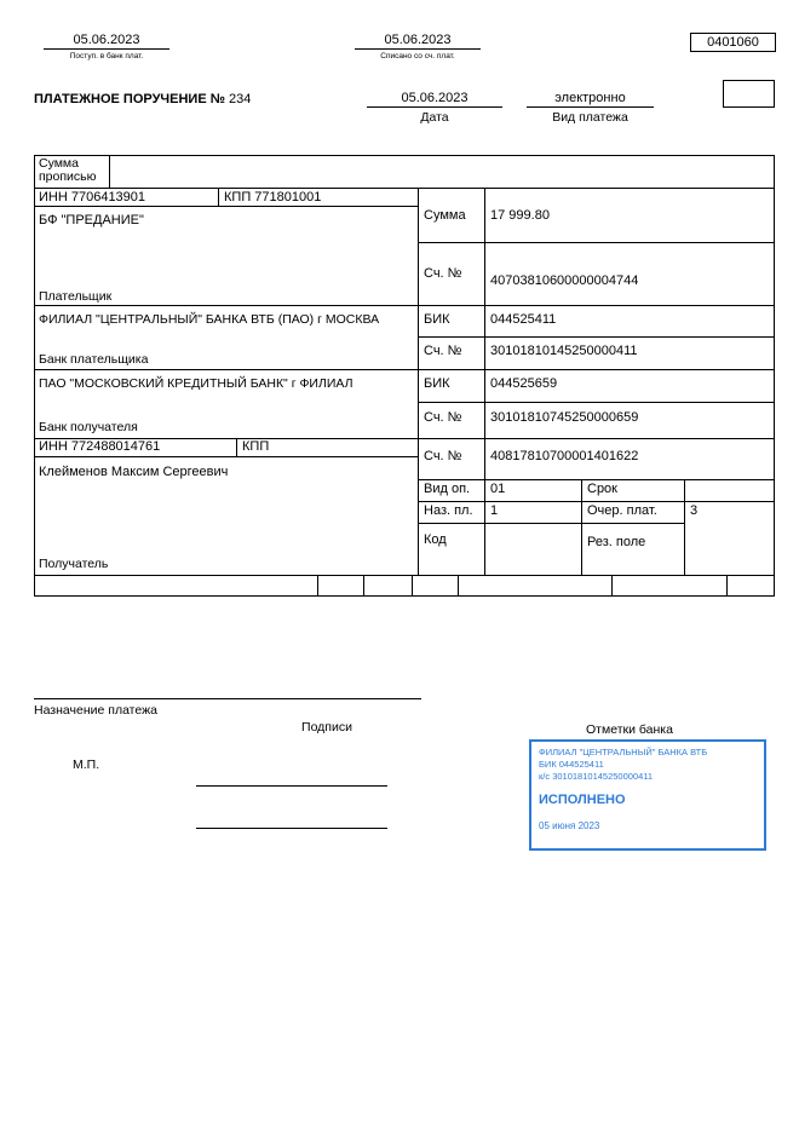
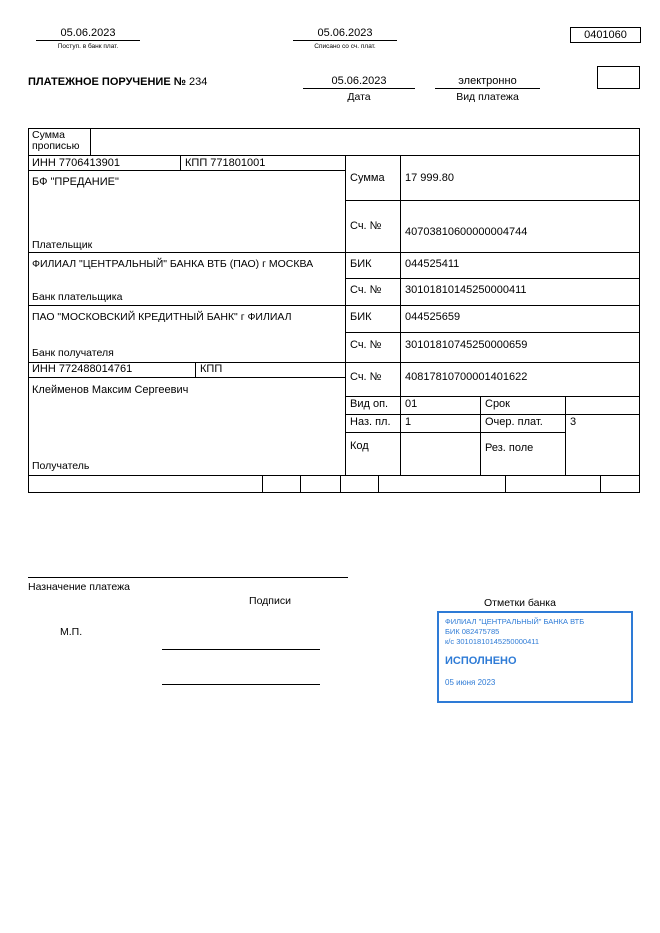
  05.06.2023
  05.06.2023
  0401060
  ПЛАТЕЖНОЕ ПОРУЧЕНИЕ № 234
  05.06.2023
  Дата
  электронно
  Вид платежа
  Сумма прописью
  ИНН 7706413901
  КПП 771801001
  БФ "ПРЕДАНИЕ"
  Плательщик
  Сумма
  17 999.80
  Сч. №
  40703810600000004744
  ФИЛИАЛ "ЦЕНТРАЛЬНЫЙ" БАНКА ВТБ (ПАО) г МОСКВА
  Банк плательщика
  БИК
  044525411
  Сч. №
  30101810145250000411
  ПАО "МОСКОВСКИЙ КРЕДИТНЫЙ БАНК" г ФИЛИАЛ
  Банк получателя
  БИК
  044525659
  Сч. №
  30101810745250000659
  ИНН 772488014761
  КПП
  Клейменов Максим Сергеевич
  Получатель
  Сч. №
  40817810700001401622
  Вид оп.
  01
  Срок
  Наз. пл.
  1
  Очер. плат.
  3
  Код
  Рез. поле
  Назначение платежа
  Подписи
  Отметки банка
  М.П.
  ФИЛИАЛ "ЦЕНТРАЛЬНЫЙ" БАНКА ВТБ
- БИК 044525411
+ БИК 082475785
  к/с 30101810145250000411
  ИСПОЛНЕНО
  05 июня 2023
